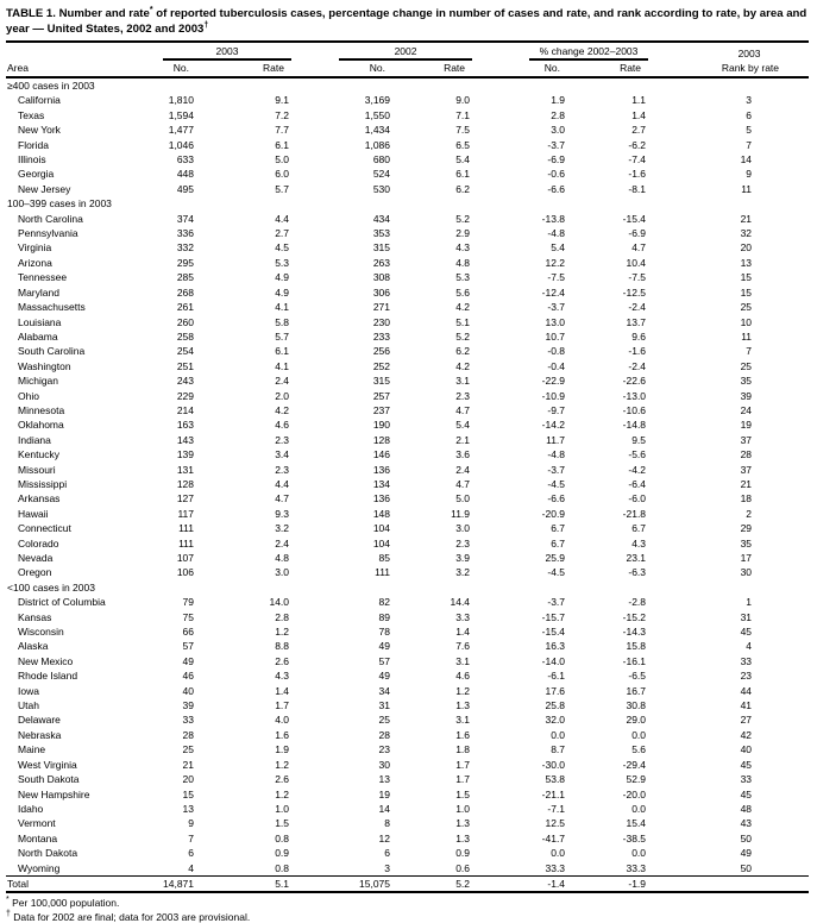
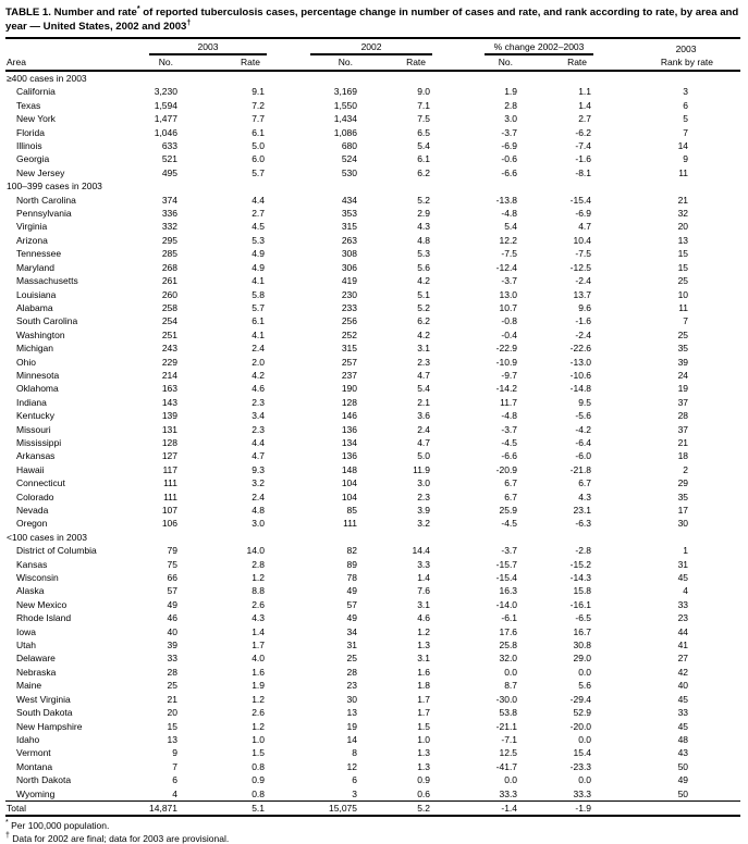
  TABLE 1. Number and rate of reported tuberculosis cases, percentage change in number of cases and rate, and rank according to rate, by area and year — United States, 2002 and 2003
  	2003	2002	% change 2002–2003	2003
  Area	No.	Rate	No.	Rate	No.	Rate	Rank by rate
  ≥400 cases in 2003
- California	1,810	9.1	3,169	9.0	1.9	1.1	3
+ California	3,230	9.1	3,169	9.0	1.9	1.1	3
  Texas	1,594	7.2	1,550	7.1	2.8	1.4	6
  New York	1,477	7.7	1,434	7.5	3.0	2.7	5
  Florida	1,046	6.1	1,086	6.5	-3.7	-6.2	7
  Illinois	633	5.0	680	5.4	-6.9	-7.4	14
- Georgia	448	6.0	524	6.1	-0.6	-1.6	9
+ Georgia	521	6.0	524	6.1	-0.6	-1.6	9
  New Jersey	495	5.7	530	6.2	-6.6	-8.1	11
  100–399 cases in 2003
  North Carolina	374	4.4	434	5.2	-13.8	-15.4	21
  Pennsylvania	336	2.7	353	2.9	-4.8	-6.9	32
  Virginia	332	4.5	315	4.3	5.4	4.7	20
  Arizona	295	5.3	263	4.8	12.2	10.4	13
  Tennessee	285	4.9	308	5.3	-7.5	-7.5	15
  Maryland	268	4.9	306	5.6	-12.4	-12.5	15
- Massachusetts	261	4.1	271	4.2	-3.7	-2.4	25
+ Massachusetts	261	4.1	419	4.2	-3.7	-2.4	25
  Louisiana	260	5.8	230	5.1	13.0	13.7	10
  Alabama	258	5.7	233	5.2	10.7	9.6	11
  South Carolina	254	6.1	256	6.2	-0.8	-1.6	7
  Washington	251	4.1	252	4.2	-0.4	-2.4	25
  Michigan	243	2.4	315	3.1	-22.9	-22.6	35
  Ohio	229	2.0	257	2.3	-10.9	-13.0	39
  Minnesota	214	4.2	237	4.7	-9.7	-10.6	24
  Oklahoma	163	4.6	190	5.4	-14.2	-14.8	19
  Indiana	143	2.3	128	2.1	11.7	9.5	37
  Kentucky	139	3.4	146	3.6	-4.8	-5.6	28
  Missouri	131	2.3	136	2.4	-3.7	-4.2	37
  Mississippi	128	4.4	134	4.7	-4.5	-6.4	21
  Arkansas	127	4.7	136	5.0	-6.6	-6.0	18
  Hawaii	117	9.3	148	11.9	-20.9	-21.8	2
  Connecticut	111	3.2	104	3.0	6.7	6.7	29
  Colorado	111	2.4	104	2.3	6.7	4.3	35
  Nevada	107	4.8	85	3.9	25.9	23.1	17
  Oregon	106	3.0	111	3.2	-4.5	-6.3	30
  <100 cases in 2003
  District of Columbia	79	14.0	82	14.4	-3.7	-2.8	1
  Kansas	75	2.8	89	3.3	-15.7	-15.2	31
  Wisconsin	66	1.2	78	1.4	-15.4	-14.3	45
  Alaska	57	8.8	49	7.6	16.3	15.8	4
  New Mexico	49	2.6	57	3.1	-14.0	-16.1	33
  Rhode Island	46	4.3	49	4.6	-6.1	-6.5	23
  Iowa	40	1.4	34	1.2	17.6	16.7	44
  Utah	39	1.7	31	1.3	25.8	30.8	41
  Delaware	33	4.0	25	3.1	32.0	29.0	27
  Nebraska	28	1.6	28	1.6	0.0	0.0	42
  Maine	25	1.9	23	1.8	8.7	5.6	40
  West Virginia	21	1.2	30	1.7	-30.0	-29.4	45
  South Dakota	20	2.6	13	1.7	53.8	52.9	33
  New Hampshire	15	1.2	19	1.5	-21.1	-20.0	45
  Idaho	13	1.0	14	1.0	-7.1	0.0	48
  Vermont	9	1.5	8	1.3	12.5	15.4	43
- Montana	7	0.8	12	1.3	-41.7	-38.5	50
+ Montana	7	0.8	12	1.3	-41.7	-23.3	50
  North Dakota	6	0.9	6	0.9	0.0	0.0	49
  Wyoming	4	0.8	3	0.6	33.3	33.3	50
  Total	14,871	5.1	15,075	5.2	-1.4	-1.9
  Per 100,000 population.
  Data for 2002 are final; data for 2003 are provisional.
